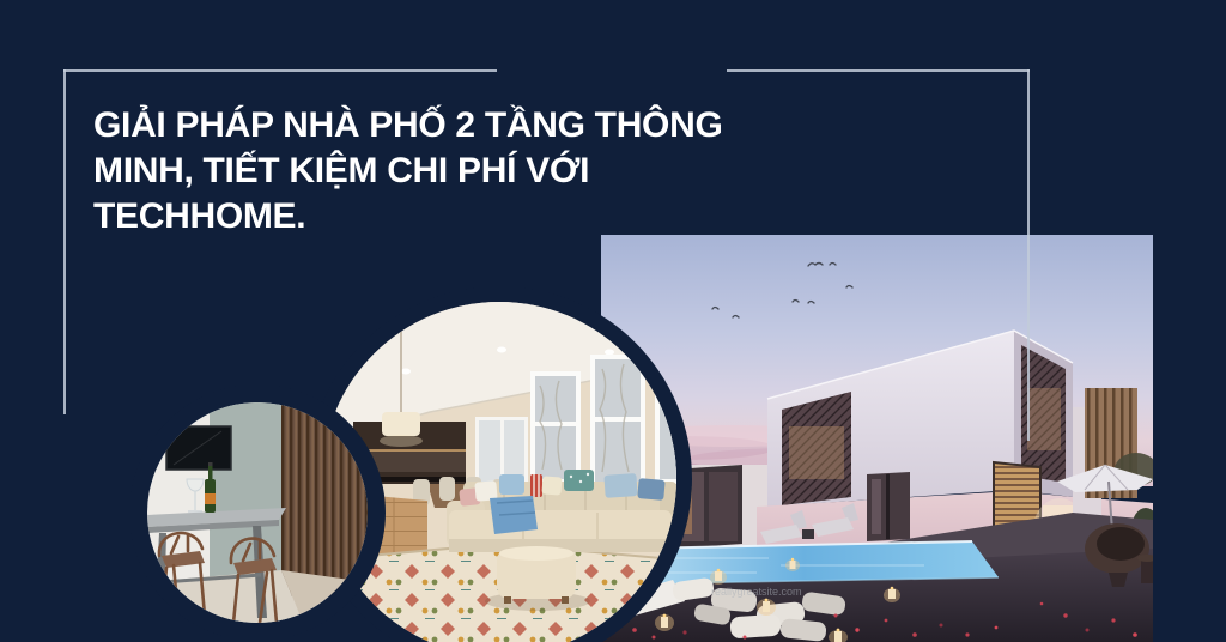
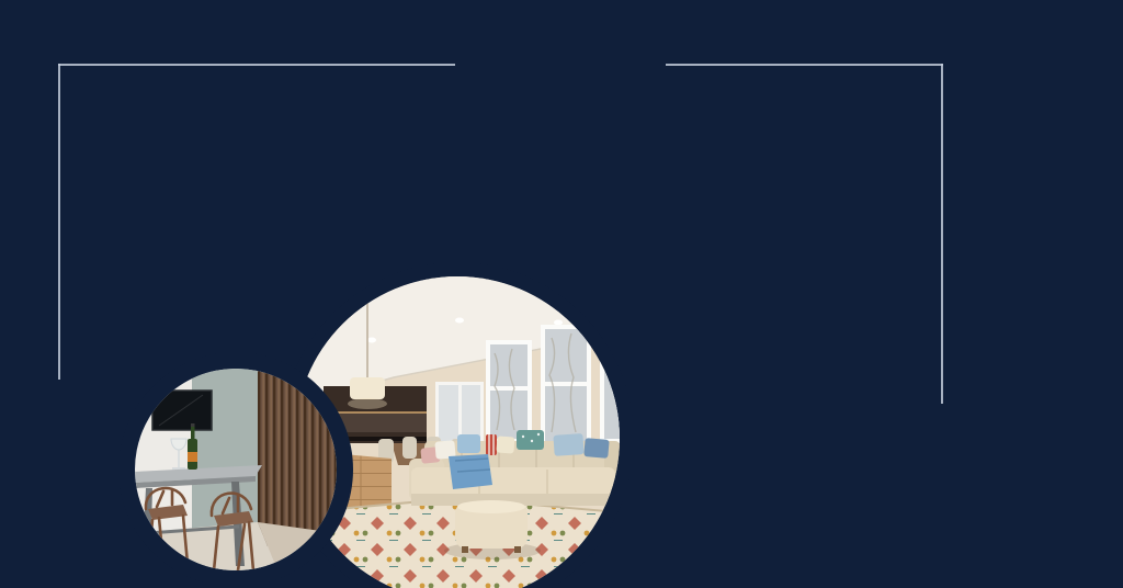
- GIẢI PHÁP NHÀ PHỐ 2 TẦNG THÔNG
- MINH, TIẾT KIỆM CHI PHÍ VỚI
- TECHHOME.
- reallygreatsite.com
